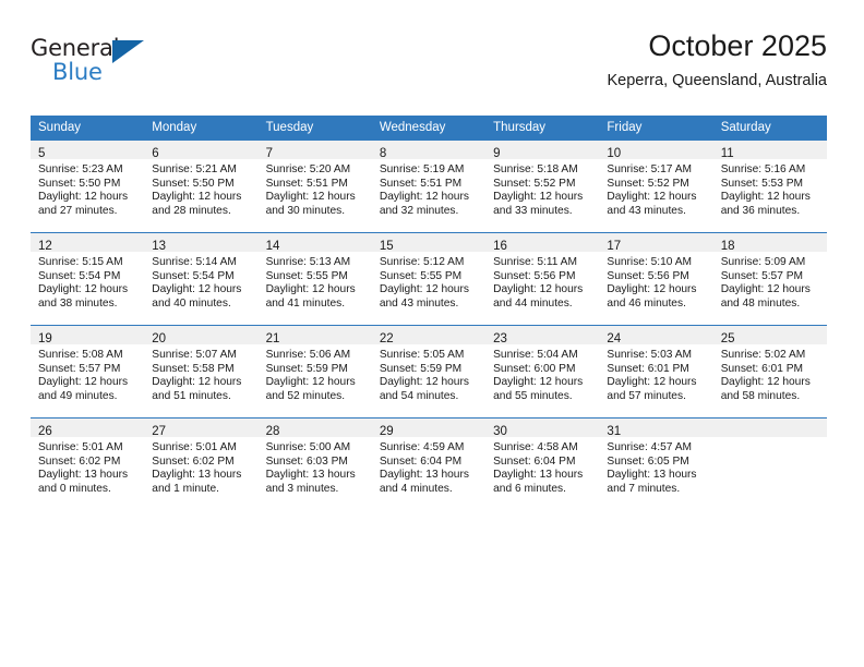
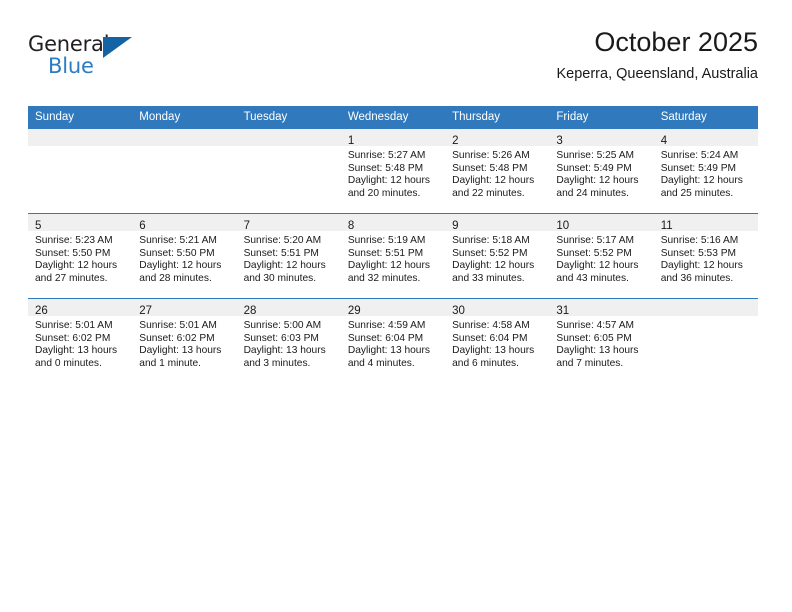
  General
  Blue
  October 2025
  Keperra, Queensland, Australia
  Sunday	Monday	Tuesday	Wednesday	Thursday	Friday	Saturday
+ 			1Sunrise: 5:27 AMSunset: 5:48 PMDaylight: 12 hoursand 20 minutes.	2Sunrise: 5:26 AMSunset: 5:48 PMDaylight: 12 hoursand 22 minutes.	3Sunrise: 5:25 AMSunset: 5:49 PMDaylight: 12 hoursand 24 minutes.	4Sunrise: 5:24 AMSunset: 5:49 PMDaylight: 12 hoursand 25 minutes.
  5Sunrise: 5:23 AMSunset: 5:50 PMDaylight: 12 hoursand 27 minutes.	6Sunrise: 5:21 AMSunset: 5:50 PMDaylight: 12 hoursand 28 minutes.	7Sunrise: 5:20 AMSunset: 5:51 PMDaylight: 12 hoursand 30 minutes.	8Sunrise: 5:19 AMSunset: 5:51 PMDaylight: 12 hoursand 32 minutes.	9Sunrise: 5:18 AMSunset: 5:52 PMDaylight: 12 hoursand 33 minutes.	10Sunrise: 5:17 AMSunset: 5:52 PMDaylight: 12 hoursand 43 minutes.	11Sunrise: 5:16 AMSunset: 5:53 PMDaylight: 12 hoursand 36 minutes.
- 12Sunrise: 5:15 AMSunset: 5:54 PMDaylight: 12 hoursand 38 minutes.	13Sunrise: 5:14 AMSunset: 5:54 PMDaylight: 12 hoursand 40 minutes.	14Sunrise: 5:13 AMSunset: 5:55 PMDaylight: 12 hoursand 41 minutes.	15Sunrise: 5:12 AMSunset: 5:55 PMDaylight: 12 hoursand 43 minutes.	16Sunrise: 5:11 AMSunset: 5:56 PMDaylight: 12 hoursand 44 minutes.	17Sunrise: 5:10 AMSunset: 5:56 PMDaylight: 12 hoursand 46 minutes.	18Sunrise: 5:09 AMSunset: 5:57 PMDaylight: 12 hoursand 48 minutes.
- 19Sunrise: 5:08 AMSunset: 5:57 PMDaylight: 12 hoursand 49 minutes.	20Sunrise: 5:07 AMSunset: 5:58 PMDaylight: 12 hoursand 51 minutes.	21Sunrise: 5:06 AMSunset: 5:59 PMDaylight: 12 hoursand 52 minutes.	22Sunrise: 5:05 AMSunset: 5:59 PMDaylight: 12 hoursand 54 minutes.	23Sunrise: 5:04 AMSunset: 6:00 PMDaylight: 12 hoursand 55 minutes.	24Sunrise: 5:03 AMSunset: 6:01 PMDaylight: 12 hoursand 57 minutes.	25Sunrise: 5:02 AMSunset: 6:01 PMDaylight: 12 hoursand 58 minutes.
  26Sunrise: 5:01 AMSunset: 6:02 PMDaylight: 13 hoursand 0 minutes.	27Sunrise: 5:01 AMSunset: 6:02 PMDaylight: 13 hoursand 1 minute.	28Sunrise: 5:00 AMSunset: 6:03 PMDaylight: 13 hoursand 3 minutes.	29Sunrise: 4:59 AMSunset: 6:04 PMDaylight: 13 hoursand 4 minutes.	30Sunrise: 4:58 AMSunset: 6:04 PMDaylight: 13 hoursand 6 minutes.	31Sunrise: 4:57 AMSunset: 6:05 PMDaylight: 13 hoursand 7 minutes.
